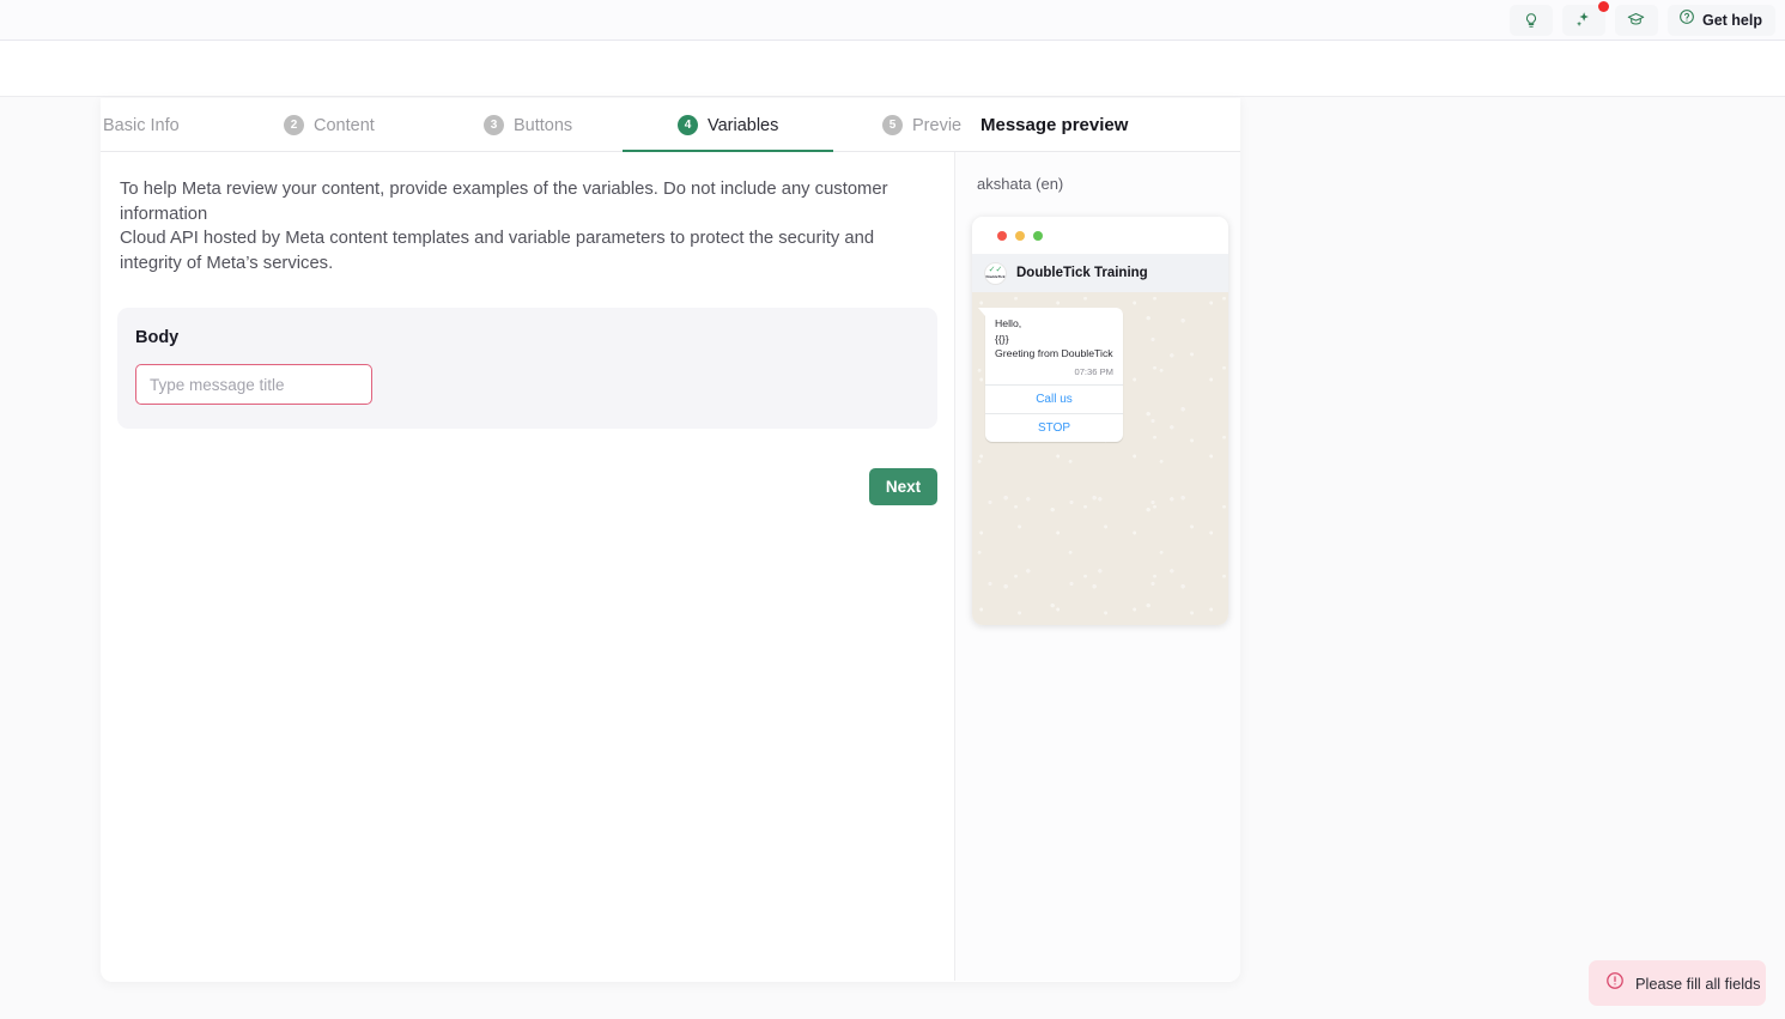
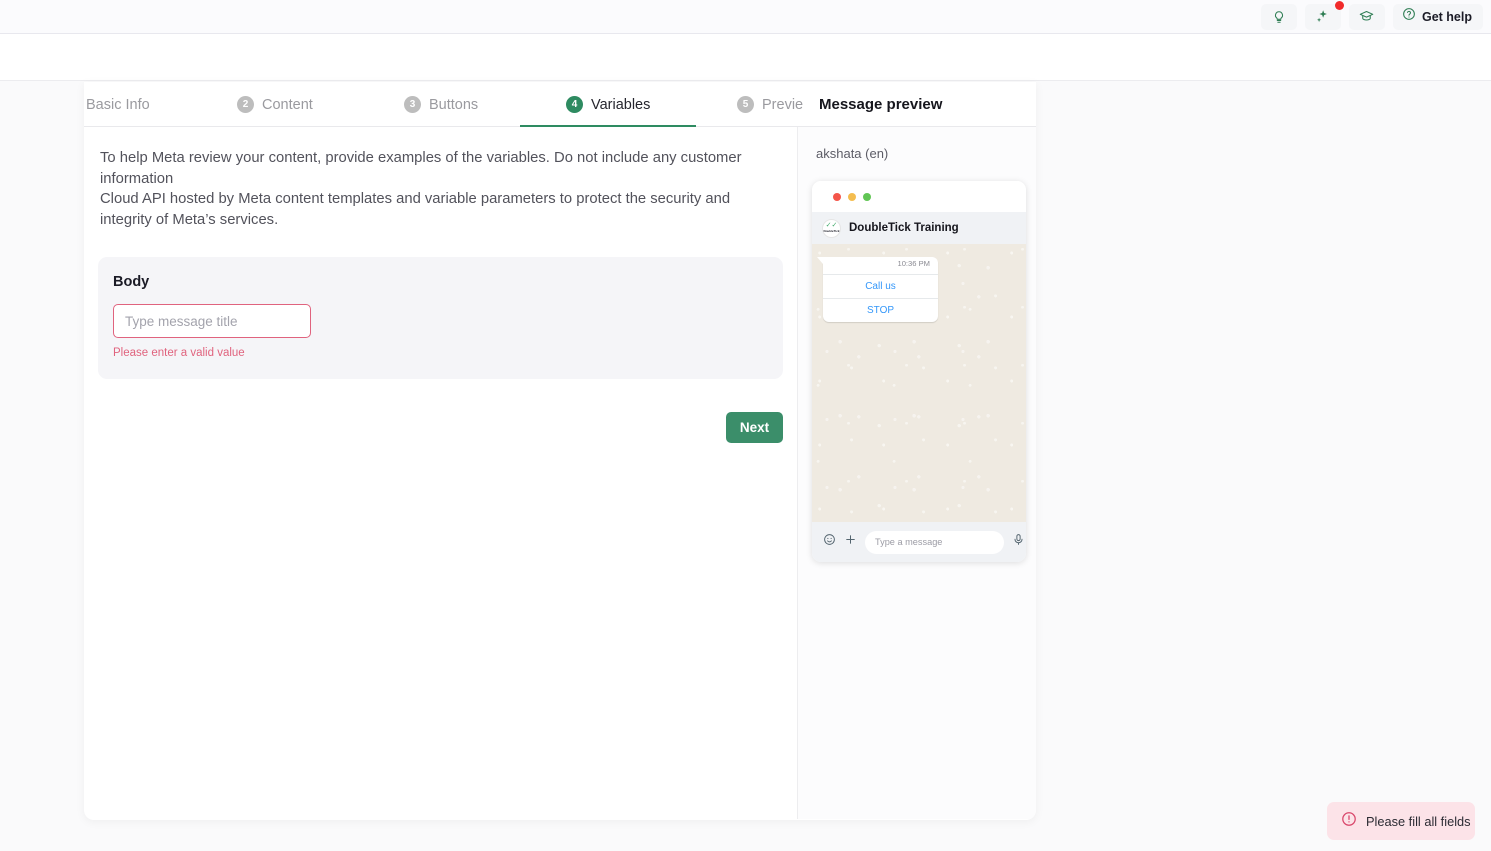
  Get help
  Basic Info
  2
  Content
  3
  Buttons
  4
  Variables
  5
  Previe
  Message preview
  To help Meta review your content, provide examples of the variables. Do not include any customer information
  Cloud API hosted by Meta content templates and variable parameters to protect the security and integrity of Meta’s services.
  Body
  Type message title
+ Please enter a valid value
  Next
  akshata (en)
  DoubleTick Training
- Hello,
- {{}}
- Greeting from DoubleTick
- 07:36 PM
+ 10:36 PM
  Call us
  STOP
+ Type a message
  Please fill all fields
